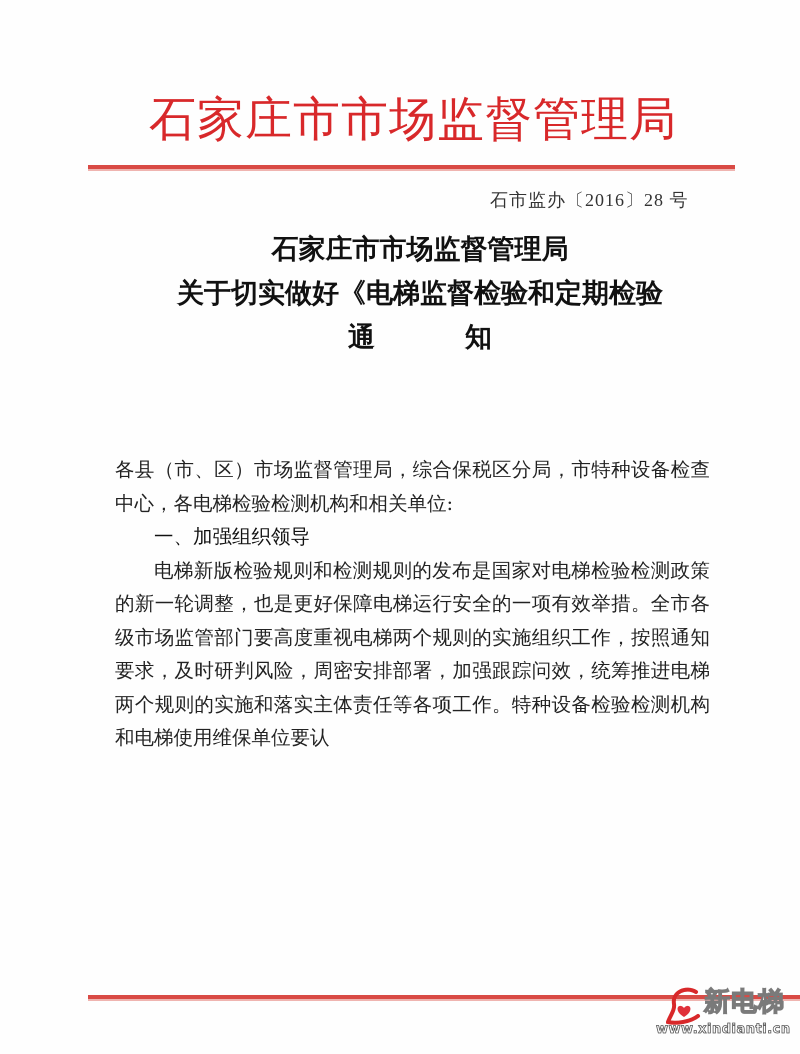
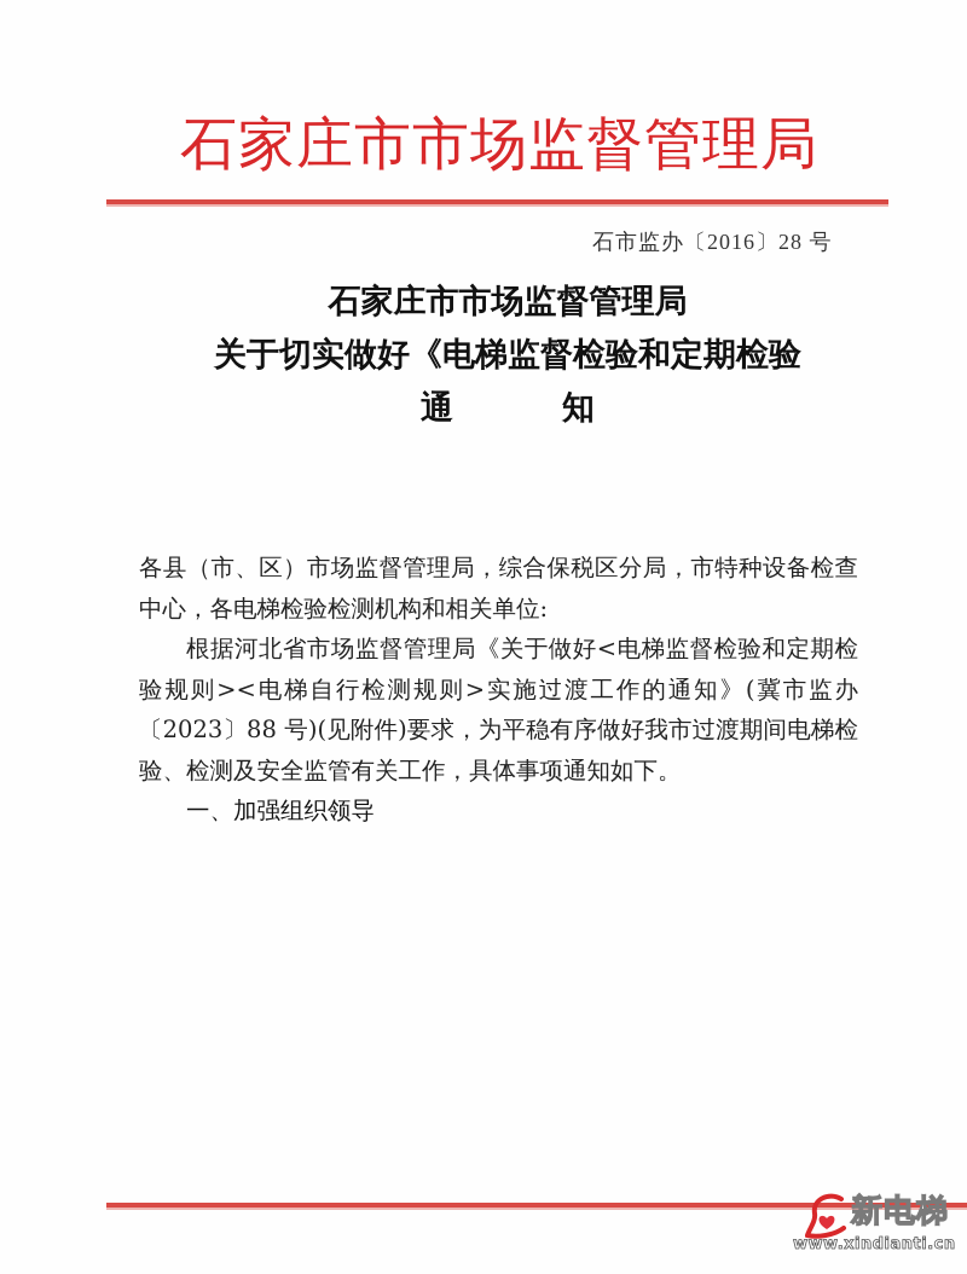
  石家庄市市场监督管理局
  石市监办〔2016〕28 号
  石家庄市市场监督管理局
  关于切实做好《电梯监督检验和定期检验
  通 知
  各县（市、区）市场监督管理局，综合保税区分局，市特种设备检查中心，各电梯检验检测机构和相关单位:
+ 根据河北省市场监督管理局《关于做好<电梯监督检验和定期检验规则><电梯自行检测规则>实施过渡工作的通知》(冀市监办〔2023〕88 号)(见附件)要求，为平稳有序做好我市过渡期间电梯检验、检测及安全监管有关工作，具体事项通知如下。
  一、加强组织领导
- 电梯新版检验规则和检测规则的发布是国家对电梯检验检测政策的新一轮调整，也是更好保障电梯运行安全的一项有效举措。全市各级市场监管部门要高度重视电梯两个规则的实施组织工作，按照通知要求，及时研判风险，周密安排部署，加强跟踪问效，统筹推进电梯两个规则的实施和落实主体责任等各项工作。特种设备检验检测机构和电梯使用维保单位要认
  新电梯
  www.xindianti.cn
